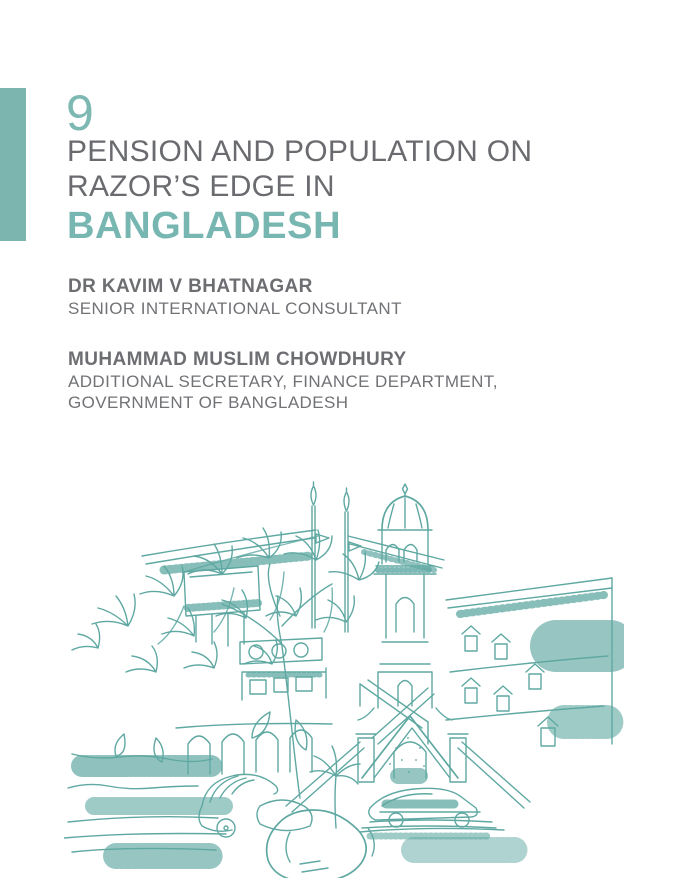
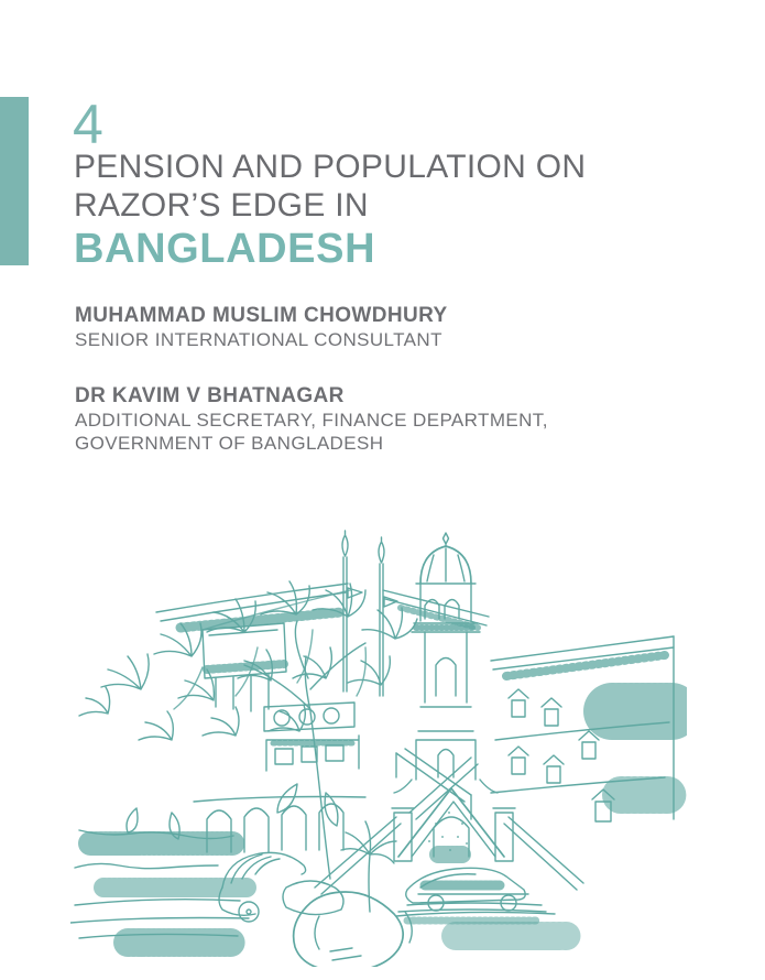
- 9
+ 4
  PENSION AND POPULATION ON
  RAZOR’S EDGE IN
  BANGLADESH
- DR KAVIM V BHATNAGAR
+ MUHAMMAD MUSLIM CHOWDHURY
  SENIOR INTERNATIONAL CONSULTANT
- MUHAMMAD MUSLIM CHOWDHURY
+ DR KAVIM V BHATNAGAR
  ADDITIONAL SECRETARY, FINANCE DEPARTMENT,
  GOVERNMENT OF BANGLADESH
